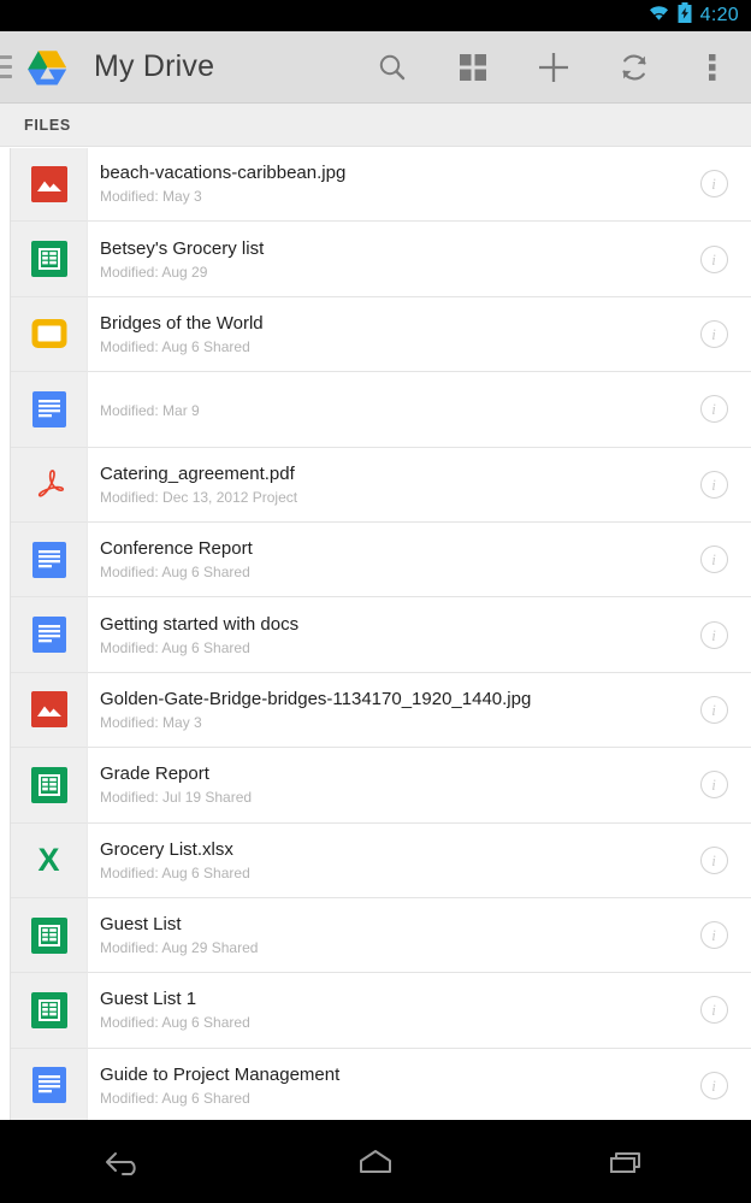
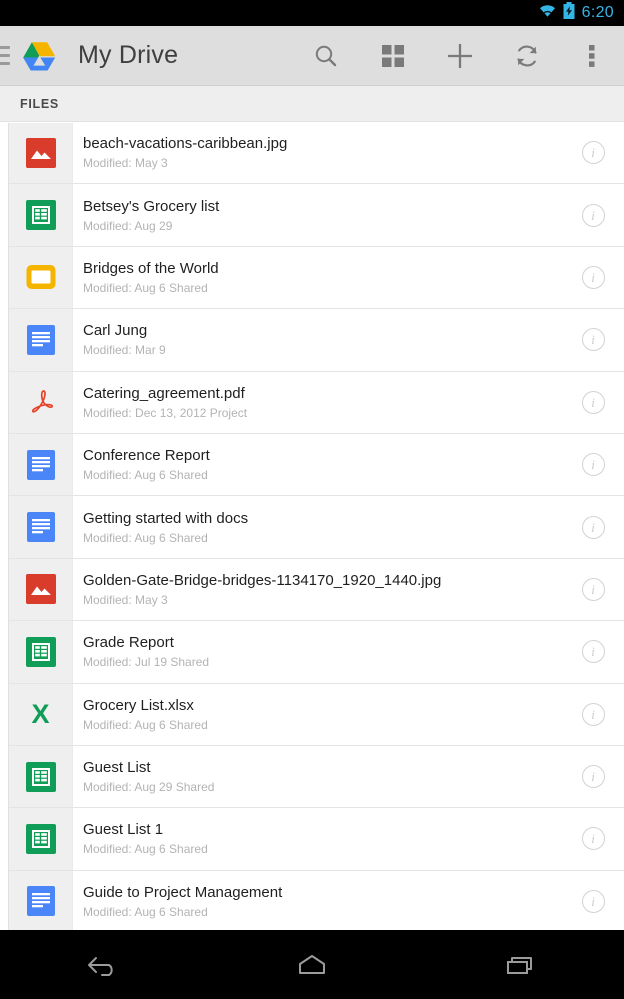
- 4:20
+ 6:20
  My Drive
  FILES
  beach-vacations-caribbean.jpg
  Modified: May 3
  i
  Betsey's Grocery list
  Modified: Aug 29
  i
  Bridges of the World
  Modified: Aug 6 Shared
  i
+ Carl Jung
  Modified: Mar 9
  i
  Catering_agreement.pdf
  Modified: Dec 13, 2012 Project
  i
  Conference Report
  Modified: Aug 6 Shared
  i
  Getting started with docs
  Modified: Aug 6 Shared
  i
  Golden-Gate-Bridge-bridges-1134170_1920_1440.jpg
  Modified: May 3
  i
  Grade Report
  Modified: Jul 19 Shared
  i
  X
  Grocery List.xlsx
  Modified: Aug 6 Shared
  i
  Guest List
  Modified: Aug 29 Shared
  i
  Guest List 1
  Modified: Aug 6 Shared
  i
  Guide to Project Management
  Modified: Aug 6 Shared
  i
